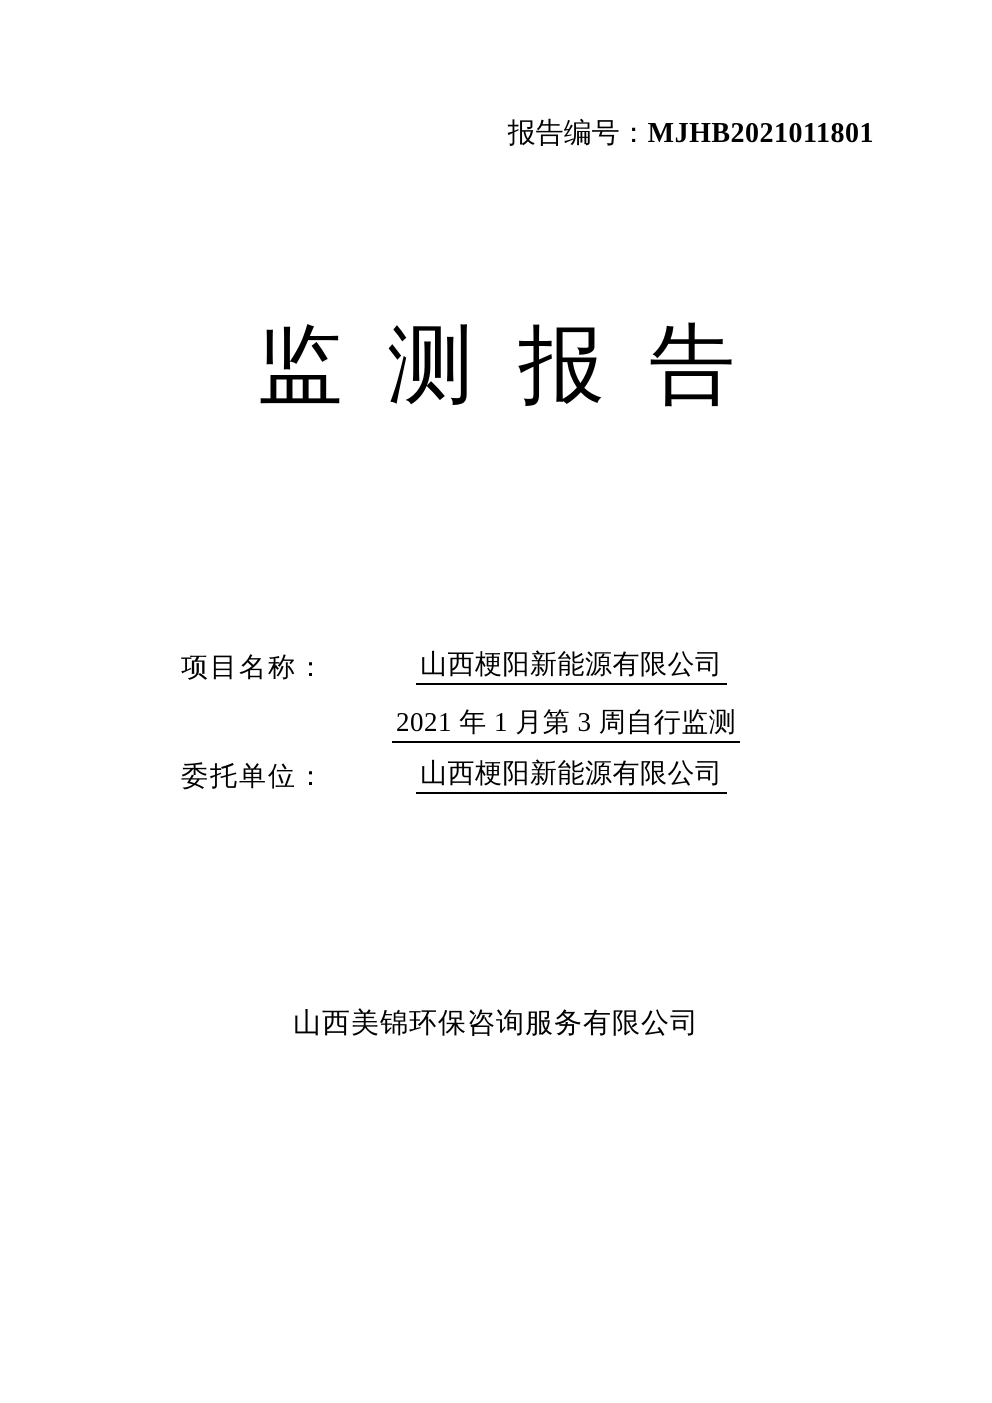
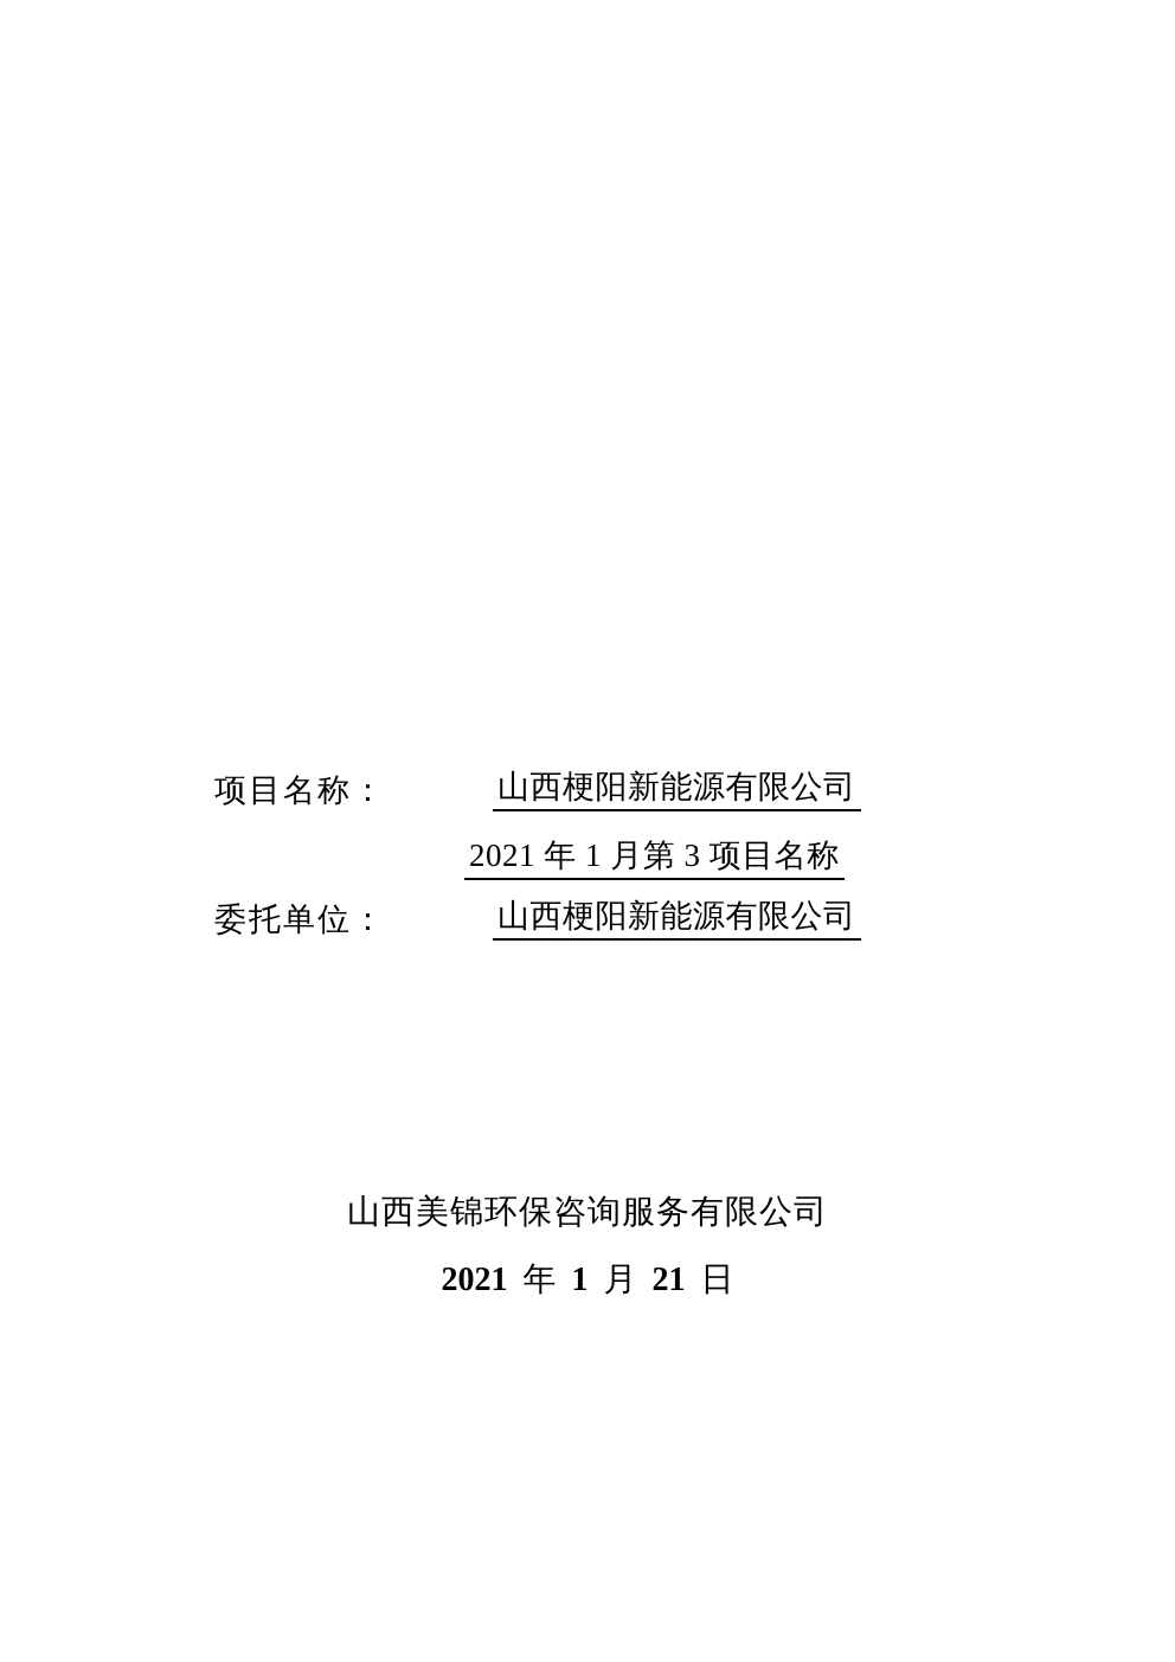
- 报告编号：MJHB2021011801
- 监测报告
  项目名称：
  山西梗阳新能源有限公司
- 2021 年 1 月第 3 周自行监测
+ 2021 年 1 月第 3 项目名称
  委托单位：
  山西梗阳新能源有限公司
  山西美锦环保咨询服务有限公司
+ 2021 年 1 月 21 日
